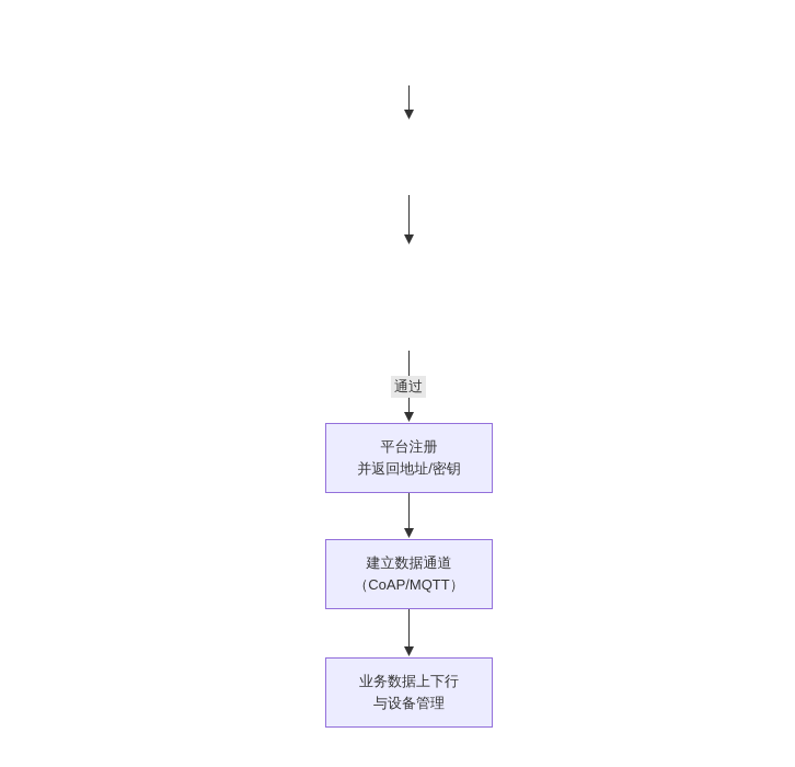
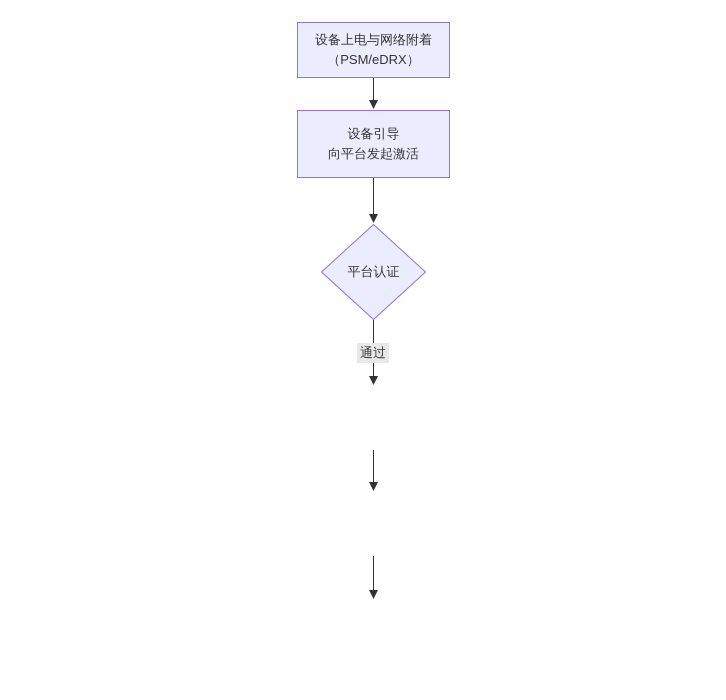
+ 设备上电与网络附着
+ （PSM/eDRX）
+ 设备引导
+ 向平台发起激活
+ 平台认证
  通过
- 平台注册
- 并返回地址/密钥
- 建立数据通道
- （CoAP/MQTT）
- 业务数据上下行
- 与设备管理
